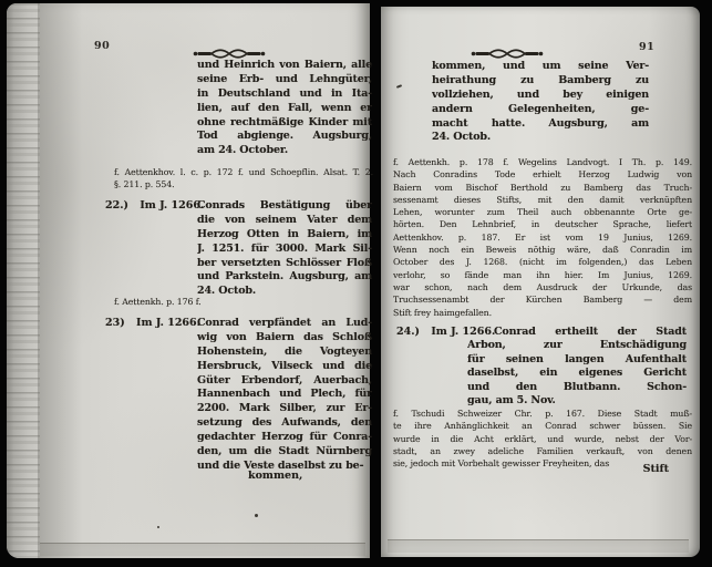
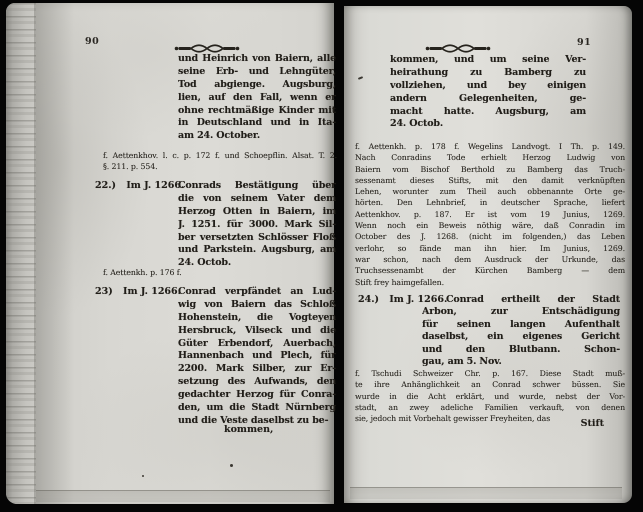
  90
  und Heinrich von Baiern, alle
  seine Erb- und Lehngüter,
- in Deutschland und in Ita-
+ Tod abgienge. Augsburg,
  lien, auf den Fall, wenn er
  ohne rechtmäßige Kinder mit
- Tod abgienge. Augsburg,
+ in Deutschland und in Ita-
  am 24. October.
  f. Aettenkhov. l. c. p. 172 f. und Schoepflin. Alsat. T. 2.
  §. 211. p. 554.
  22.) Im J. 1266.
  Conrads Bestätigung über
  die von seinem Vater dem
  Herzog Otten in Baiern, im
  J. 1251. für 3000. Mark Sil-
  ber versetzten Schlösser Floß
  und Parkstein. Augsburg, am
  24. Octob.
  f. Aettenkh. p. 176 f.
  23) Im J. 1266.
  Conrad verpfändet an Lud-
  wig von Baiern das Schloß
  Hohenstein, die Vogteyen
  Hersbruck, Vilseck und die
  Güter Erbendorf, Auerbach,
  Hannenbach und Plech, für
  2200. Mark Silber, zur Er-
  setzung des Aufwands, den
  gedachter Herzog für Conra-
  den, um die Stadt Nürnberg
  und die Veste daselbst zu be-
  kommen,
  91
  kommen, und um seine Ver-
  heirathung zu Bamberg zu
  vollziehen, und bey einigen
  andern Gelegenheiten, ge-
  macht hatte. Augsburg, am
  24. Octob.
  f. Aettenkh. p. 178 f. Wegelins Landvogt. I Th. p. 149.
  Nach Conradins Tode erhielt Herzog Ludwig von
  Baiern vom Bischof Berthold zu Bamberg das Truch-
  sessenamt dieses Stifts, mit den damit verknüpften
  Lehen, worunter zum Theil auch obbenannte Orte ge-
  hörten. Den Lehnbrief, in deutscher Sprache, liefert
  Aettenkhov. p. 187. Er ist vom 19 Junius, 1269.
  Wenn noch ein Beweis nöthig wäre, daß Conradin im
  October des J. 1268. (nicht im folgenden,) das Leben
  verlohr, so fände man ihn hier. Im Junius, 1269.
  war schon, nach dem Ausdruck der Urkunde, das
  Truchsessenambt der Kürchen Bamberg — dem
  Stift frey haimgefallen.
  24.) Im J. 1266.
  Conrad ertheilt der Stadt
  Arbon, zur Entschädigung
  für seinen langen Aufenthalt
  daselbst, ein eigenes Gericht
  und den Blutbann. Schon-
  gau, am 5. Nov.
  f. Tschudi Schweizer Chr. p. 167. Diese Stadt muß-
  te ihre Anhänglichkeit an Conrad schwer büssen. Sie
  wurde in die Acht erklärt, und wurde, nebst der Vor-
  stadt, an zwey adeliche Familien verkauft, von denen
  sie, jedoch mit Vorbehalt gewisser Freyheiten, das
  Stift
